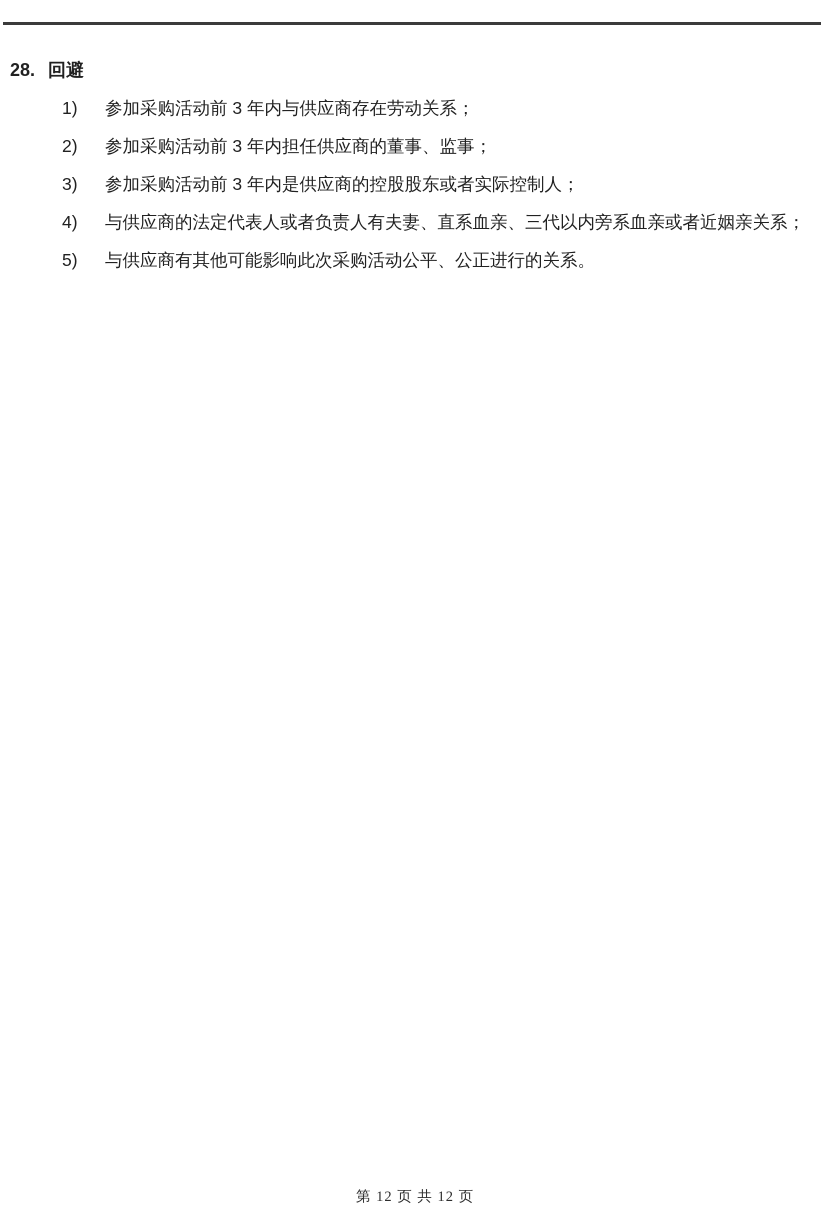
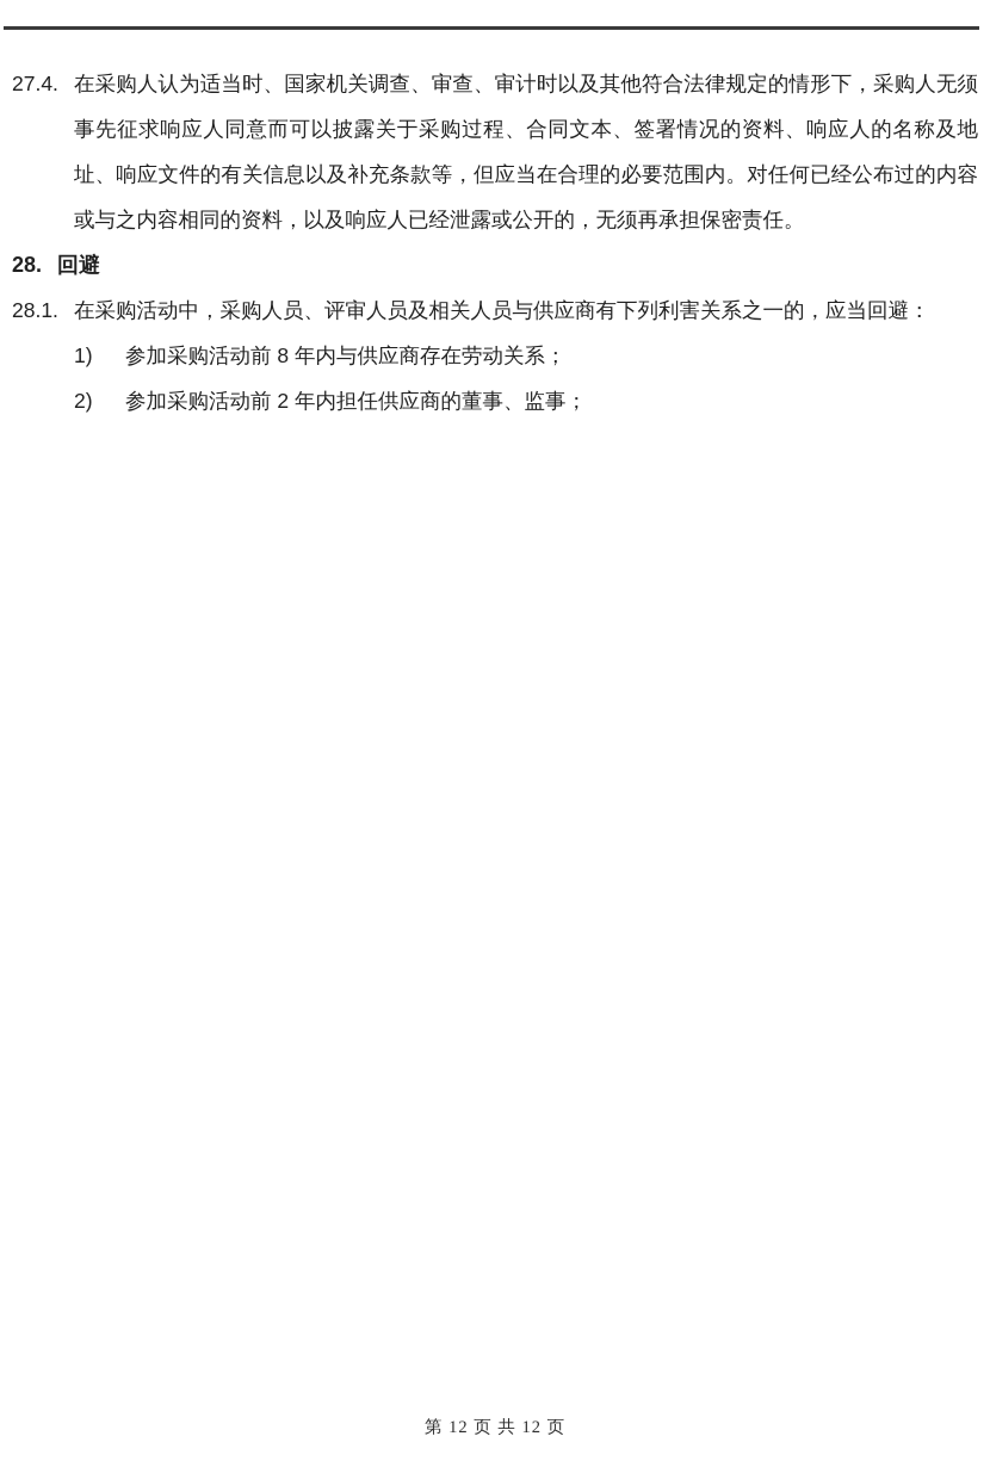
+ 27.4.
+ 在采购人认为适当时、国家机关调查、审查、审计时以及其他符合法律规定的情形下，采购人无须事先征求响应人同意而可以披露关于采购过程、合同文本、签署情况的资料、响应人的名称及地址、响应文件的有关信息以及补充条款等，但应当在合理的必要范围内。对任何已经公布过的内容或与之内容相同的资料，以及响应人已经泄露或公开的，无须再承担保密责任。
  28.
  回避
+ 28.1.
+ 在采购活动中，采购人员、评审人员及相关人员与供应商有下列利害关系之一的，应当回避：
  1)
- 参加采购活动前 3 年内与供应商存在劳动关系；
+ 参加采购活动前 8 年内与供应商存在劳动关系；
  2)
- 参加采购活动前 3 年内担任供应商的董事、监事；
+ 参加采购活动前 2 年内担任供应商的董事、监事；
- 3)
- 参加采购活动前 3 年内是供应商的控股股东或者实际控制人；
- 4)
- 与供应商的法定代表人或者负责人有夫妻、直系血亲、三代以内旁系血亲或者近姻亲关系；
- 5)
- 与供应商有其他可能影响此次采购活动公平、公正进行的关系。
  第 12 页 共 12 页
